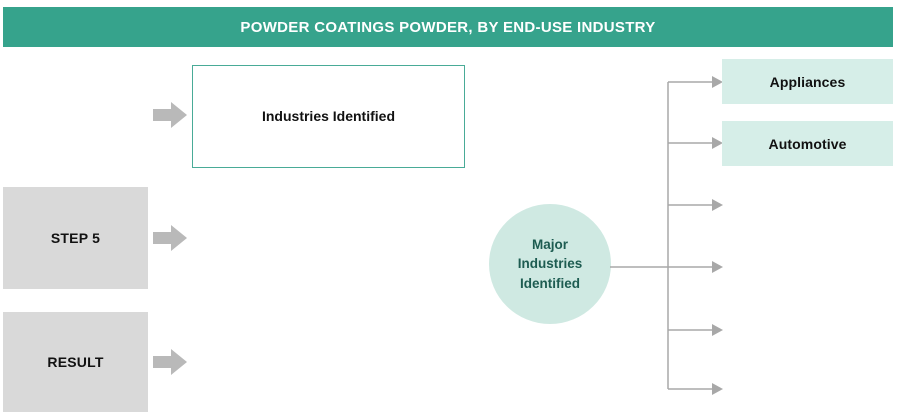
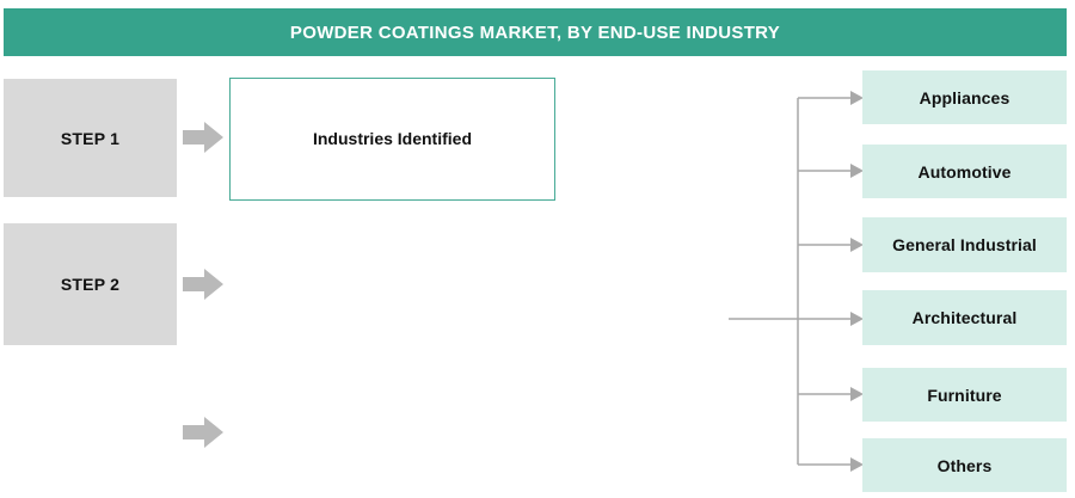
- POWDER COATINGS POWDER, BY END-USE INDUSTRY
+ POWDER COATINGS MARKET, BY END-USE INDUSTRY
+ STEP 1
  Industries Identified
- STEP 5
+ STEP 2
- RESULT
- Major Industries Identified
  Appliances
  Automotive
+ General Industrial
+ Architectural
+ Furniture
+ Others
